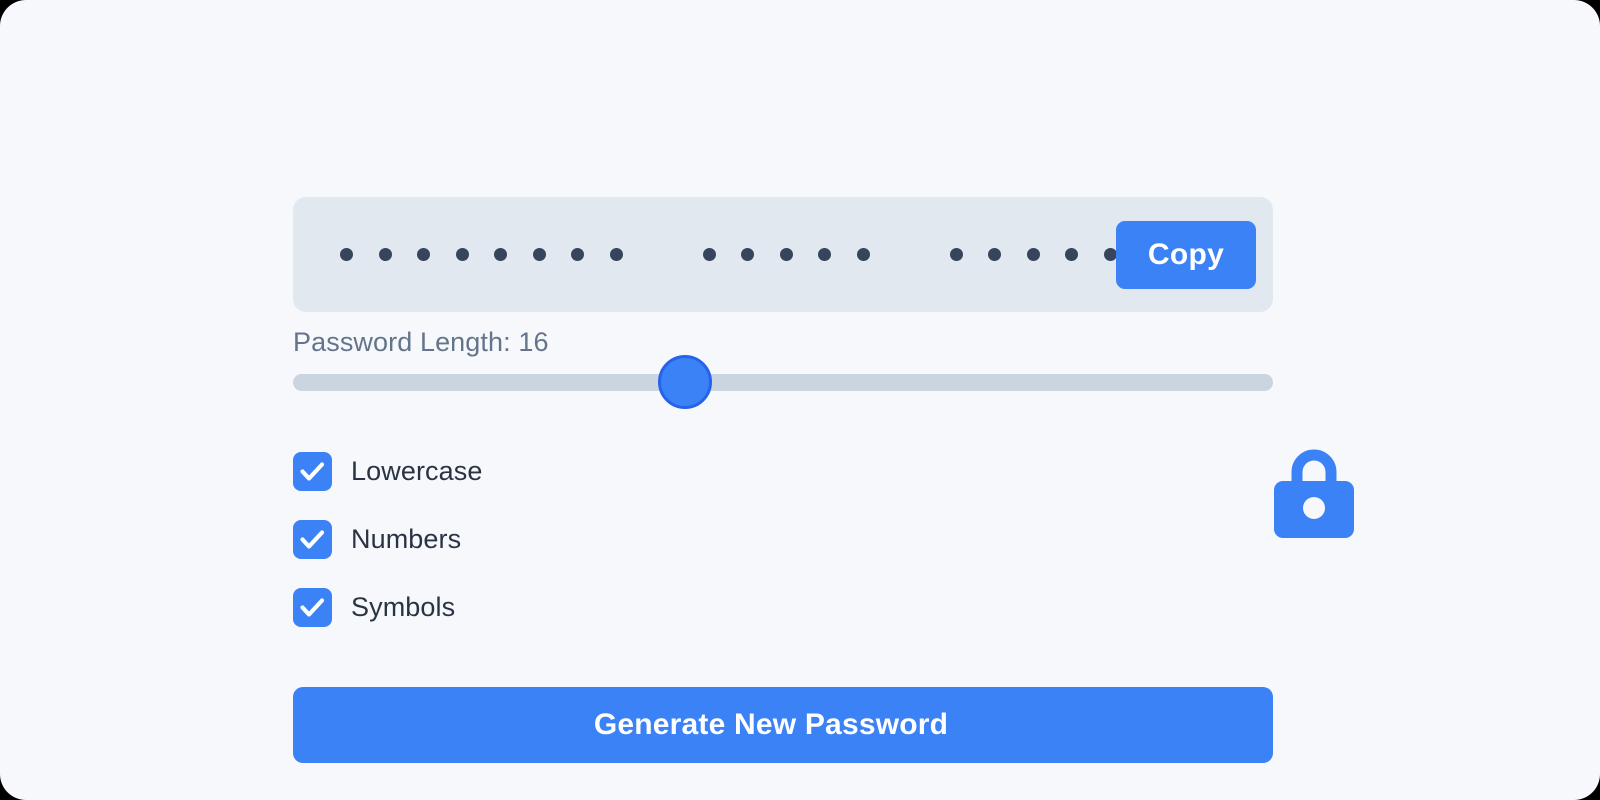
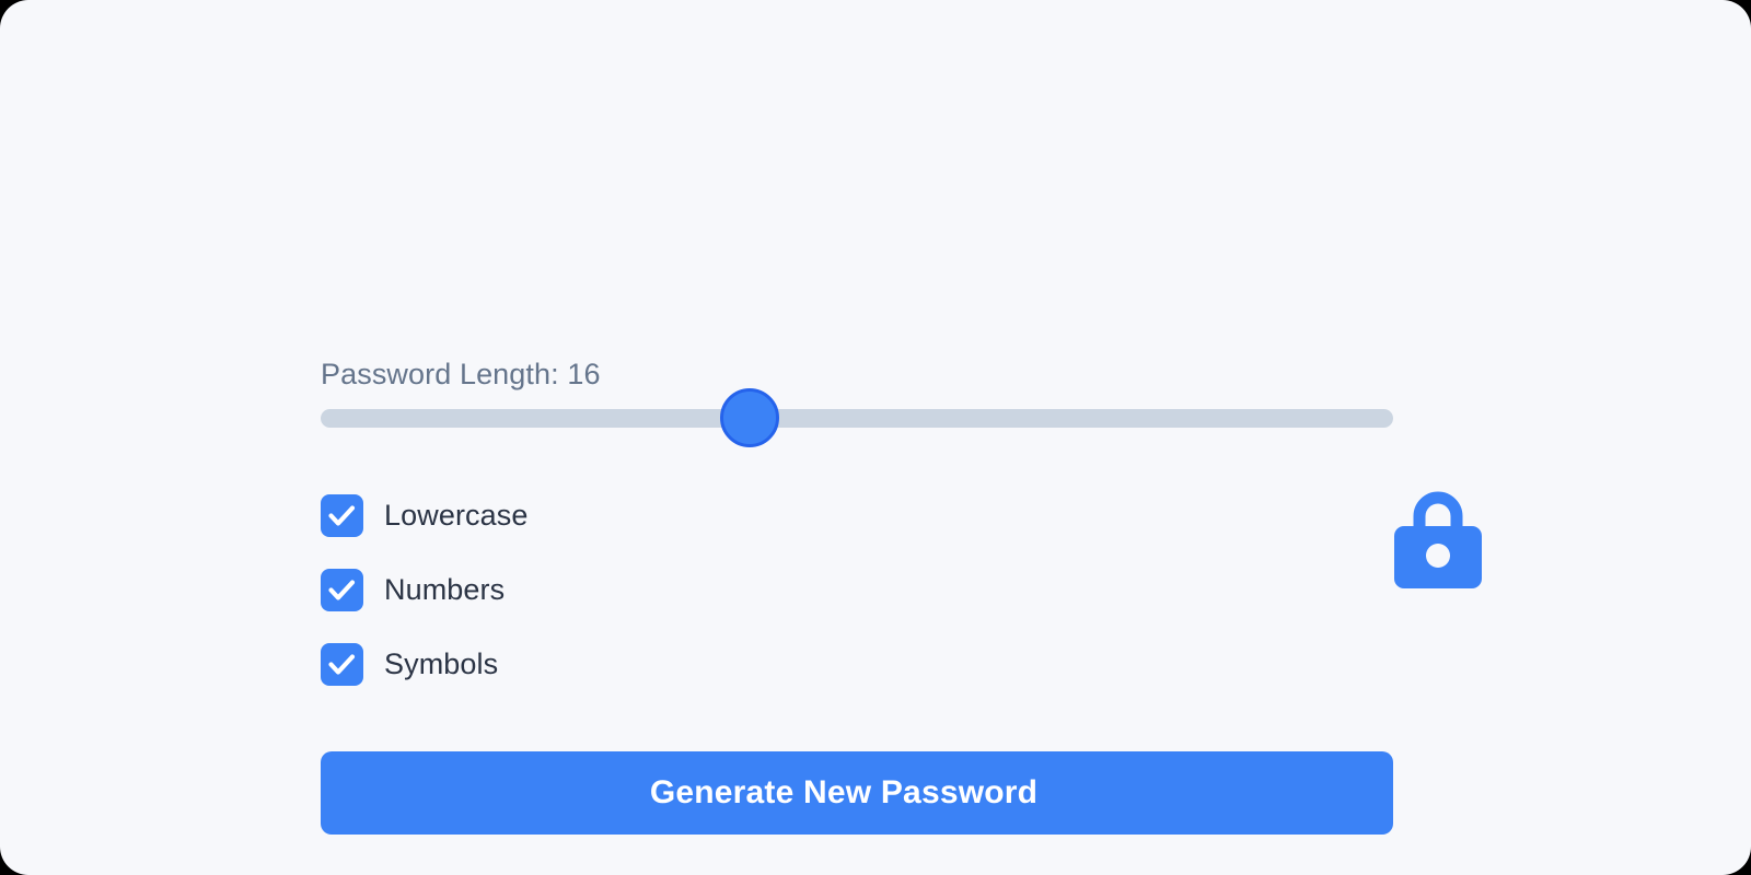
- Copy
  Password Length: 16
  Lowercase
  Numbers
  Symbols
  Generate New Password
